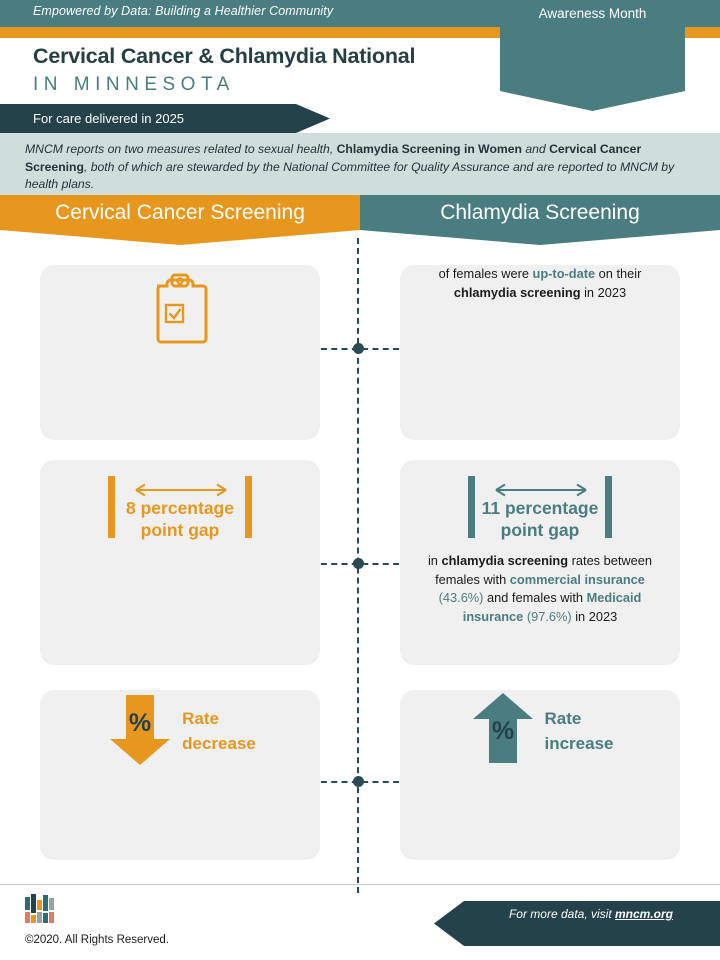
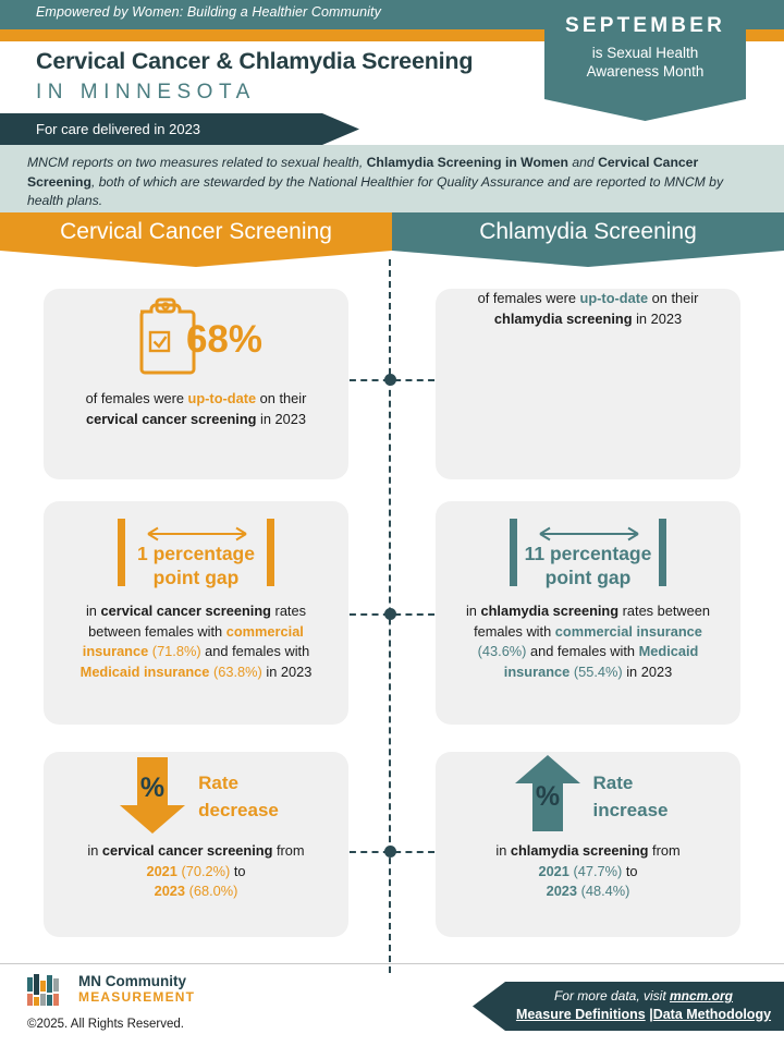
- Empowered by Data: Building a Healthier Community
+ Empowered by Women: Building a Healthier Community
- Cervical Cancer & Chlamydia National
+ Cervical Cancer & Chlamydia Screening
  IN MINNESOTA
- For care delivered in 2025
+ For care delivered in 2023
+ SEPTEMBER
+ is Sexual Health
  Awareness Month
- MNCM reports on two measures related to sexual health, Chlamydia Screening in Women and Cervical Cancer Screening, both of which are stewarded by the National Committee for Quality Assurance and are reported to MNCM by health plans.
+ MNCM reports on two measures related to sexual health, Chlamydia Screening in Women and Cervical Cancer Screening, both of which are stewarded by the National Healthier for Quality Assurance and are reported to MNCM by health plans.
  Cervical Cancer Screening
  Chlamydia Screening
+ 68%
+ of females were up-to-date on their cervical cancer screening in 2023
  of females were up-to-date on their chlamydia screening in 2023
- 8 percentage
+ 1 percentage
  point gap
+ in cervical cancer screening rates between females with commercial insurance (71.8%) and females with Medicaid insurance (63.8%) in 2023
  11 percentage
  point gap
- in chlamydia screening rates between females with commercial insurance (43.6%) and females with Medicaid insurance (97.6%) in 2023
+ in chlamydia screening rates between females with commercial insurance (43.6%) and females with Medicaid insurance (55.4%) in 2023
  %
  Rate
  decrease
+ in cervical cancer screening from
+ 2021 (70.2%) to
+ 2023 (68.0%)
  %
  Rate
  increase
+ in chlamydia screening from
+ 2021 (47.7%) to
+ 2023 (48.4%)
+ MN Community
+ MEASUREMENT
- ©2020. All Rights Reserved.
+ ©2025. All Rights Reserved.
  For more data, visit mncm.org
+ Measure Definitions |Data Methodology
